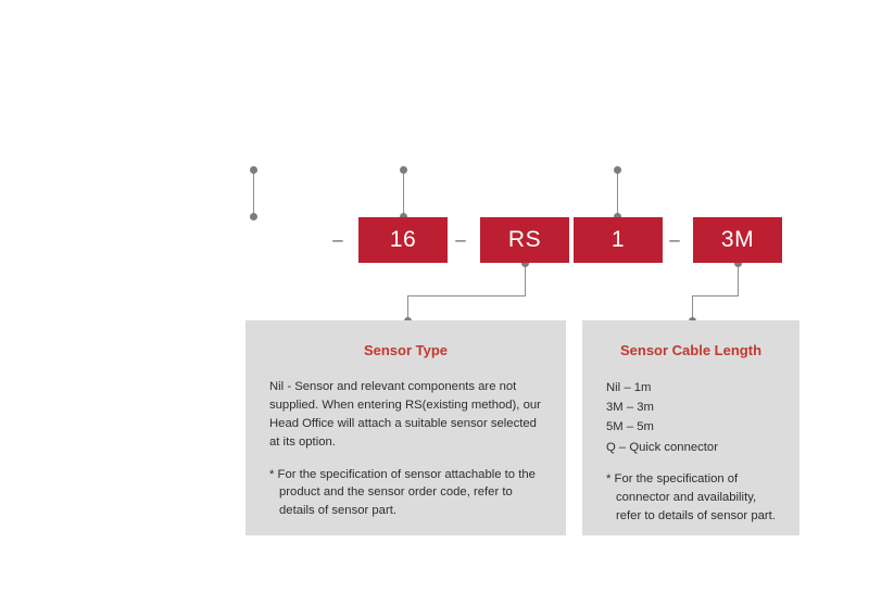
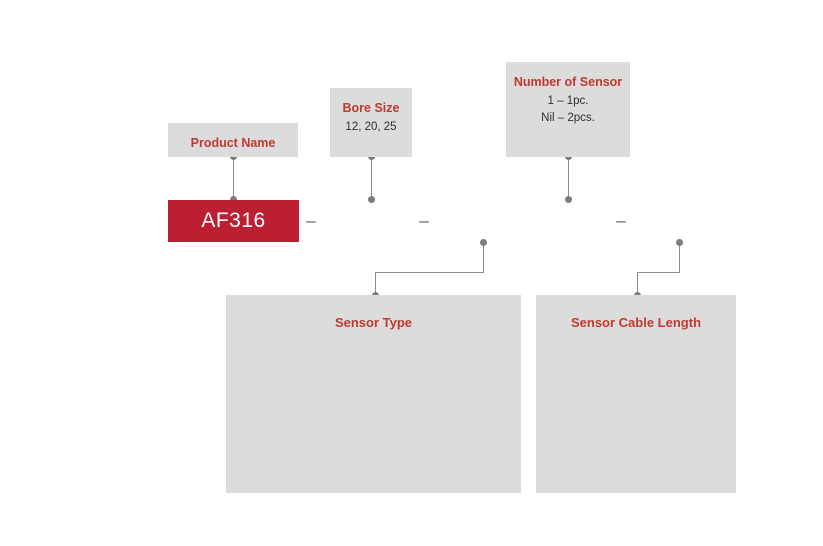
+ Product Name
+ Bore Size
+ 12, 20, 25
+ Number of Sensor
+ 1 – 1pc.
+ Nil – 2pcs.
+ AF316
  –
- 16
  –
- RS
- 1
  –
- 3M
  Sensor Type
- Nil - Sensor and relevant components are not supplied. When entering RS(existing method), our Head Office will attach a suitable sensor selected at its option.
- * For the specification of sensor attachable to the product and the sensor order code, refer to details of sensor part.
  Sensor Cable Length
- Nil – 1m
- 3M – 3m
- 5M – 5m
- Q – Quick connector
- * For the specification of connector and availability, refer to details of sensor part.
